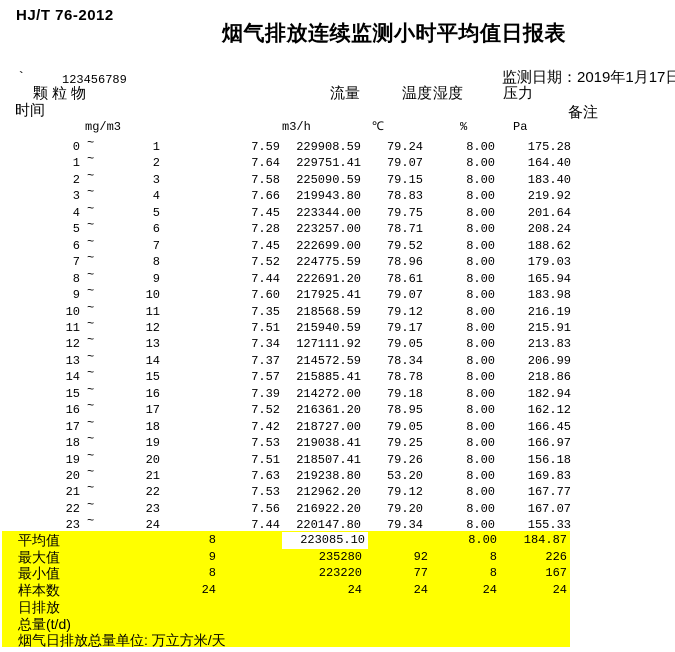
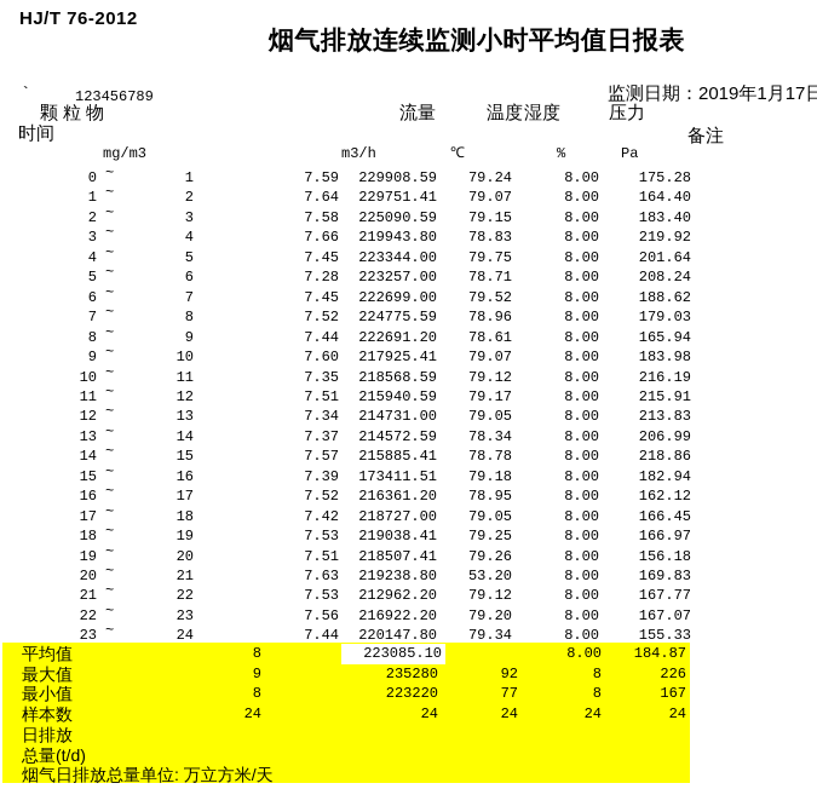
  HJ/T 76-2012
  烟气排放连续监测小时平均值日报表
  `
  123456789
  监测日期：2019年1月17日
  颗粒物
  流量
  温度
  湿度
  压力
  时间
  备注
  mg/m3
  m3/h
  ℃
  %
  Pa
  0
  ~
  1
  7.59
  229908.59
  79.24
  8.00
  175.28
  1
  ~
  2
  7.64
  229751.41
  79.07
  8.00
  164.40
  2
  ~
  3
  7.58
  225090.59
  79.15
  8.00
  183.40
  3
  ~
  4
  7.66
  219943.80
  78.83
  8.00
  219.92
  4
  ~
  5
  7.45
  223344.00
  79.75
  8.00
  201.64
  5
  ~
  6
  7.28
  223257.00
  78.71
  8.00
  208.24
  6
  ~
  7
  7.45
  222699.00
  79.52
  8.00
  188.62
  7
  ~
  8
  7.52
  224775.59
  78.96
  8.00
  179.03
  8
  ~
  9
  7.44
  222691.20
  78.61
  8.00
  165.94
  9
  ~
  10
  7.60
  217925.41
  79.07
  8.00
  183.98
  10
  ~
  11
  7.35
  218568.59
  79.12
  8.00
  216.19
  11
  ~
  12
  7.51
  215940.59
  79.17
  8.00
  215.91
  12
  ~
  13
  7.34
- 127111.92
+ 214731.00
  79.05
  8.00
  213.83
  13
  ~
  14
  7.37
  214572.59
  78.34
  8.00
  206.99
  14
  ~
  15
  7.57
  215885.41
  78.78
  8.00
  218.86
  15
  ~
  16
  7.39
- 214272.00
+ 173411.51
  79.18
  8.00
  182.94
  16
  ~
  17
  7.52
  216361.20
  78.95
  8.00
  162.12
  17
  ~
  18
  7.42
  218727.00
  79.05
  8.00
  166.45
  18
  ~
  19
  7.53
  219038.41
  79.25
  8.00
  166.97
  19
  ~
  20
  7.51
  218507.41
  79.26
  8.00
  156.18
  20
  ~
  21
  7.63
  219238.80
  53.20
  8.00
  169.83
  21
  ~
  22
  7.53
  212962.20
  79.12
  8.00
  167.77
  22
  ~
  23
  7.56
  216922.20
  79.20
  8.00
  167.07
  23
  ~
  24
  7.44
  220147.80
  79.34
  8.00
  155.33
  平均值
  8
  223085.10
  8.00
  184.87
  最大值
  9
  235280
  92
  8
  226
  最小值
  8
  223220
  77
  8
  167
  样本数
  24
  24
  24
  24
  24
  日排放
  总量(t/d)
  烟气日排放总量单位: 万立方米/天
